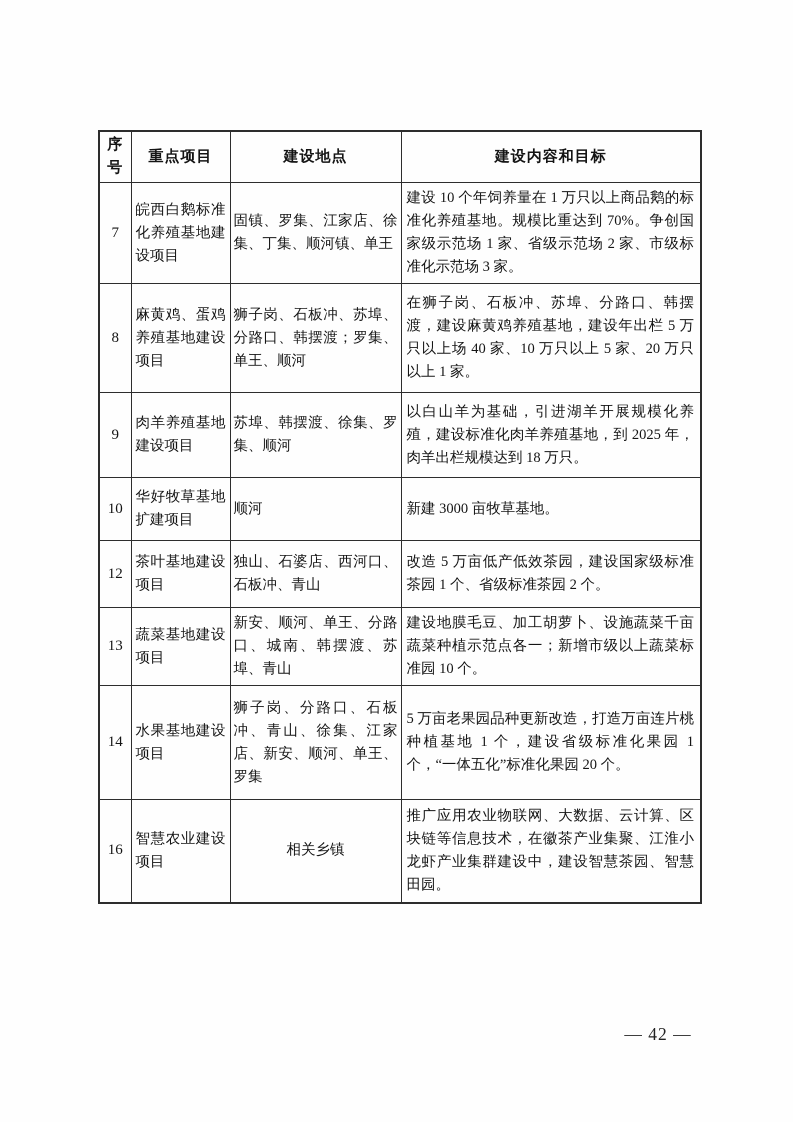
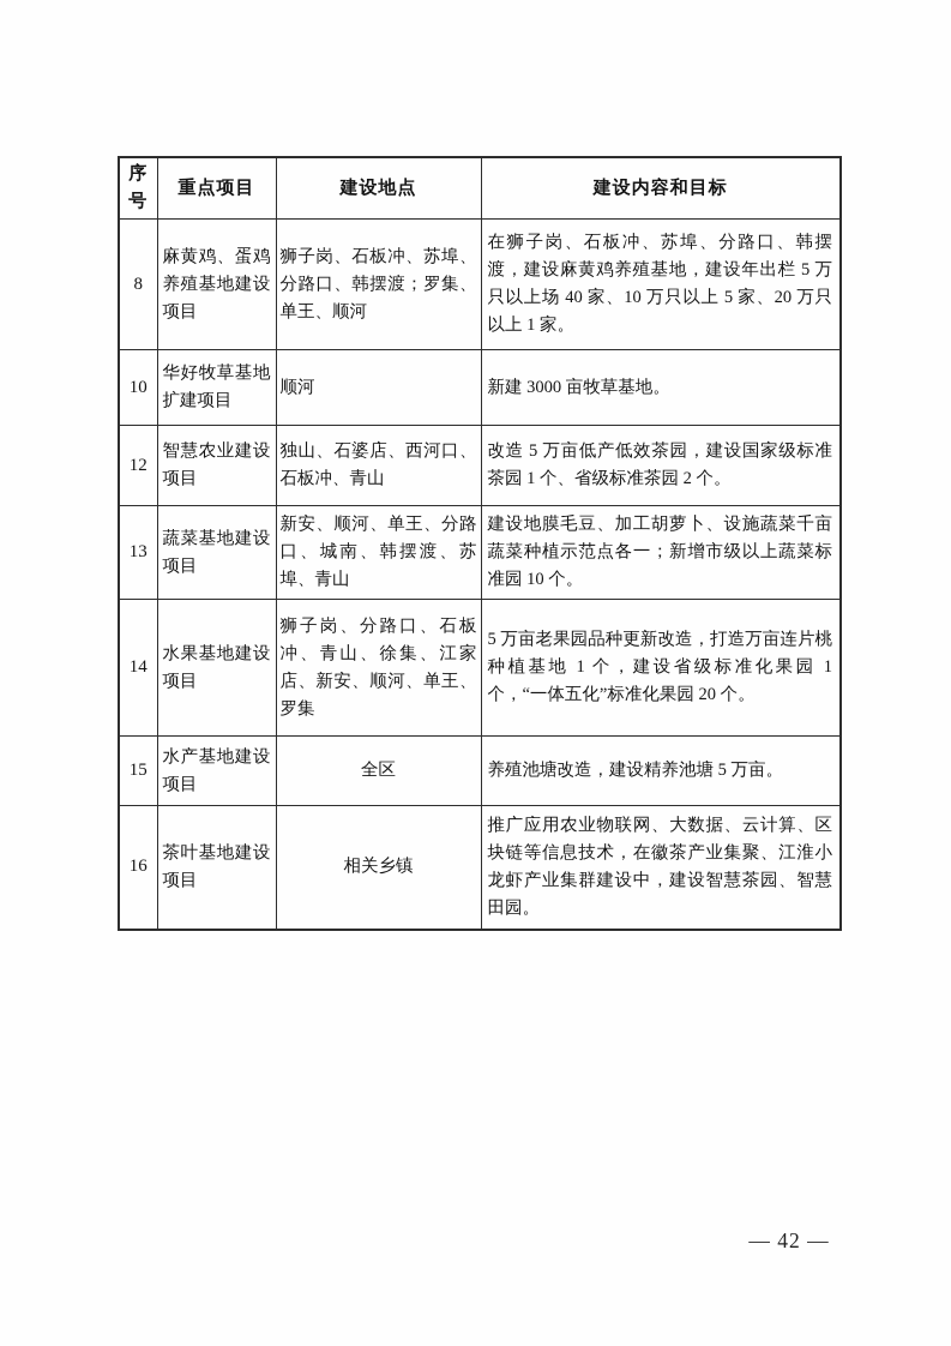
  序号	重点项目	建设地点	建设内容和目标
- 7	皖西白鹅标准化养殖基地建设项目	固镇、罗集、江家店、徐集、丁集、顺河镇、单王	建设 10 个年饲养量在 1 万只以上商品鹅的标准化养殖基地。规模比重达到 70%。争创国家级示范场 1 家、省级示范场 2 家、市级标准化示范场 3 家。
  8	麻黄鸡、蛋鸡养殖基地建设项目	狮子岗、石板冲、苏埠、分路口、韩摆渡；罗集、单王、顺河	在狮子岗、石板冲、苏埠、分路口、韩摆渡，建设麻黄鸡养殖基地，建设年出栏 5 万只以上场 40 家、10 万只以上 5 家、20 万只以上 1 家。
- 9	肉羊养殖基地建设项目	苏埠、韩摆渡、徐集、罗集、顺河	以白山羊为基础，引进湖羊开展规模化养殖，建设标准化肉羊养殖基地，到 2025 年，肉羊出栏规模达到 18 万只。
  10	华好牧草基地扩建项目	顺河	新建 3000 亩牧草基地。
- 12	茶叶基地建设项目	独山、石婆店、西河口、石板冲、青山	改造 5 万亩低产低效茶园，建设国家级标准茶园 1 个、省级标准茶园 2 个。
+ 12	智慧农业建设项目	独山、石婆店、西河口、石板冲、青山	改造 5 万亩低产低效茶园，建设国家级标准茶园 1 个、省级标准茶园 2 个。
  13	蔬菜基地建设项目	新安、顺河、单王、分路口、城南、韩摆渡、苏埠、青山	建设地膜毛豆、加工胡萝卜、设施蔬菜千亩蔬菜种植示范点各一；新增市级以上蔬菜标准园 10 个。
  14	水果基地建设项目	狮子岗、分路口、石板冲、青山、徐集、江家店、新安、顺河、单王、罗集	5 万亩老果园品种更新改造，打造万亩连片桃种植基地 1 个，建设省级标准化果园 1 个，“一体五化”标准化果园 20 个。
+ 15	水产基地建设项目	全区	养殖池塘改造，建设精养池塘 5 万亩。
- 16	智慧农业建设项目	相关乡镇	推广应用农业物联网、大数据、云计算、区块链等信息技术，在徽茶产业集聚、江淮小龙虾产业集群建设中，建设智慧茶园、智慧田园。
+ 16	茶叶基地建设项目	相关乡镇	推广应用农业物联网、大数据、云计算、区块链等信息技术，在徽茶产业集聚、江淮小龙虾产业集群建设中，建设智慧茶园、智慧田园。
  — 42 —
